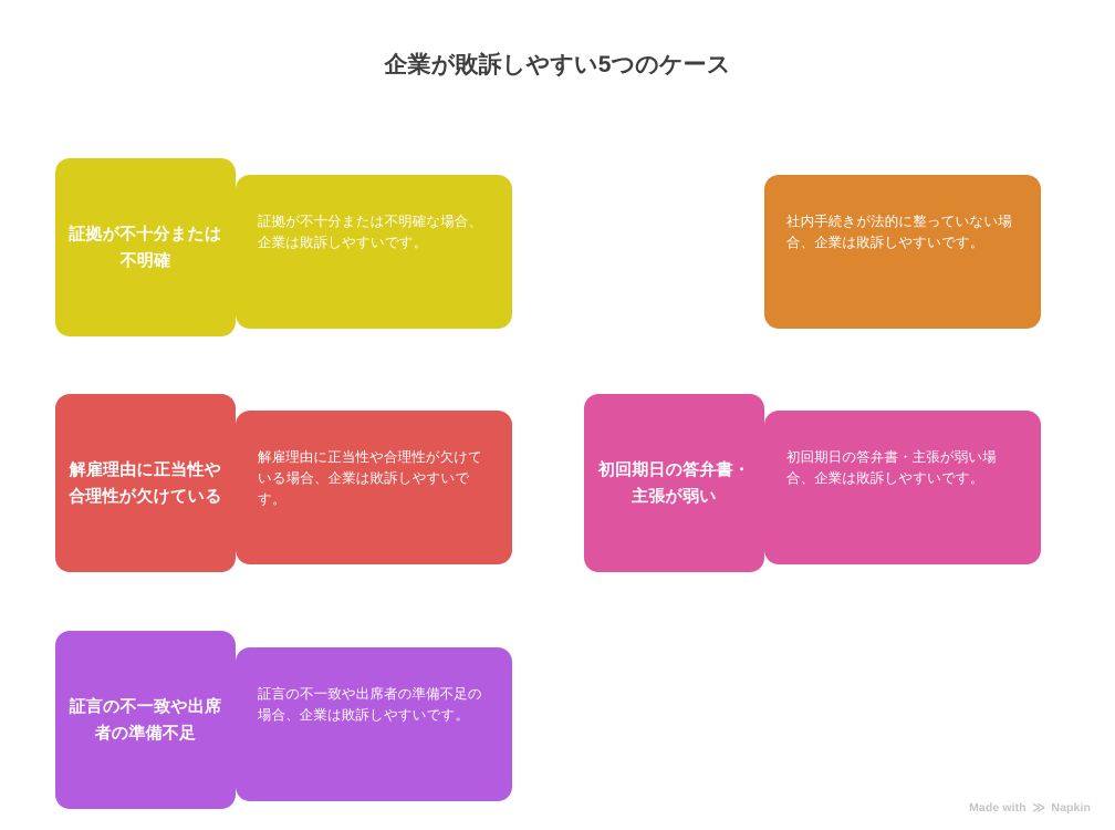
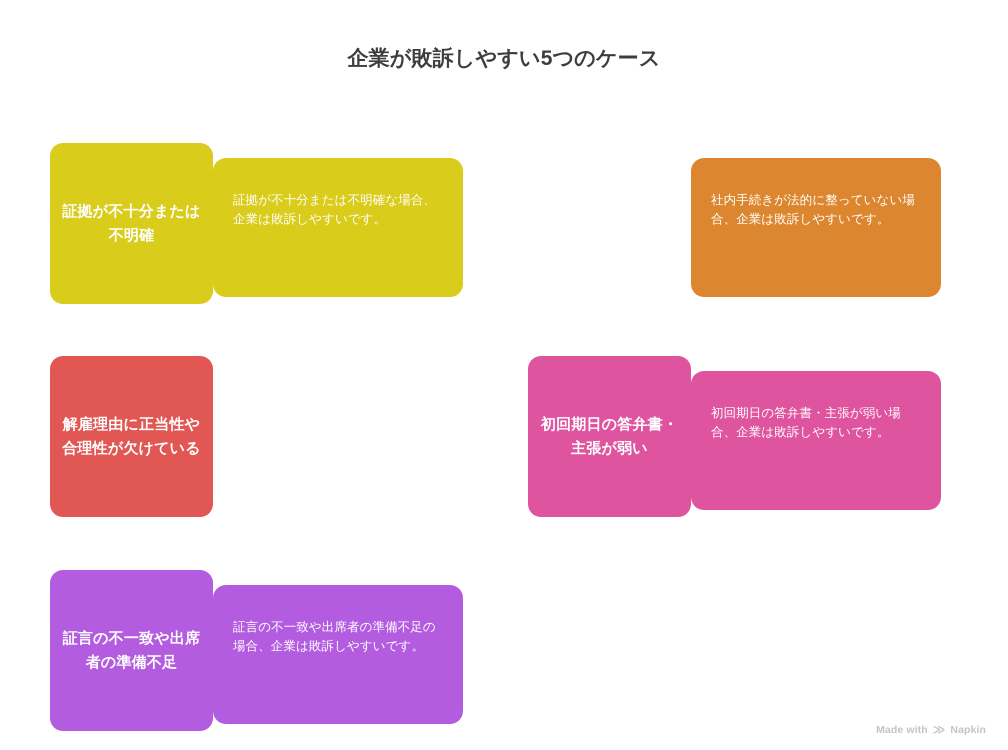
  企業が敗訴しやすい5つのケース
  証拠が不十分または不明確な場合、企業は敗訴しやすいです。
  証拠が不十分または不明確
  社内手続きが法的に整っていない場合、企業は敗訴しやすいです。
- 解雇理由に正当性や合理性が欠けている場合、企業は敗訴しやすいです。
  解雇理由に正当性や合理性が欠けている
  初回期日の答弁書・主張が弱い場合、企業は敗訴しやすいです。
  初回期日の答弁書・主張が弱い
  証言の不一致や出席者の準備不足の場合、企業は敗訴しやすいです。
  証言の不一致や出席者の準備不足
  Made with
  ≫
  Napkin
